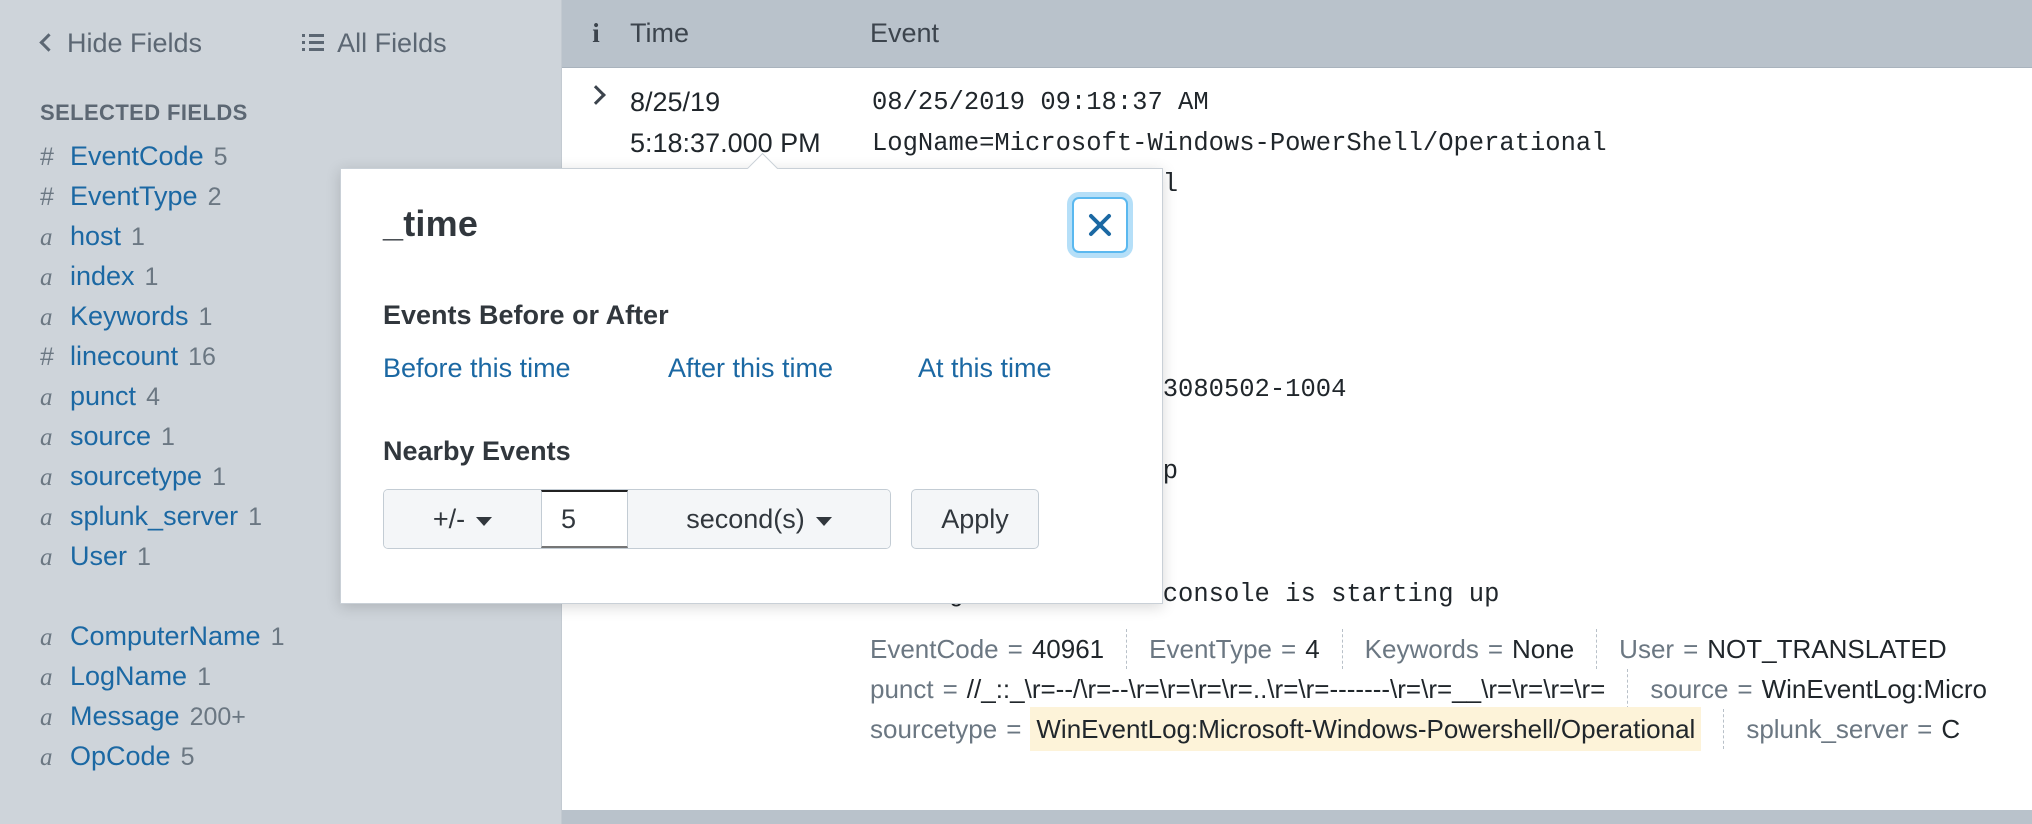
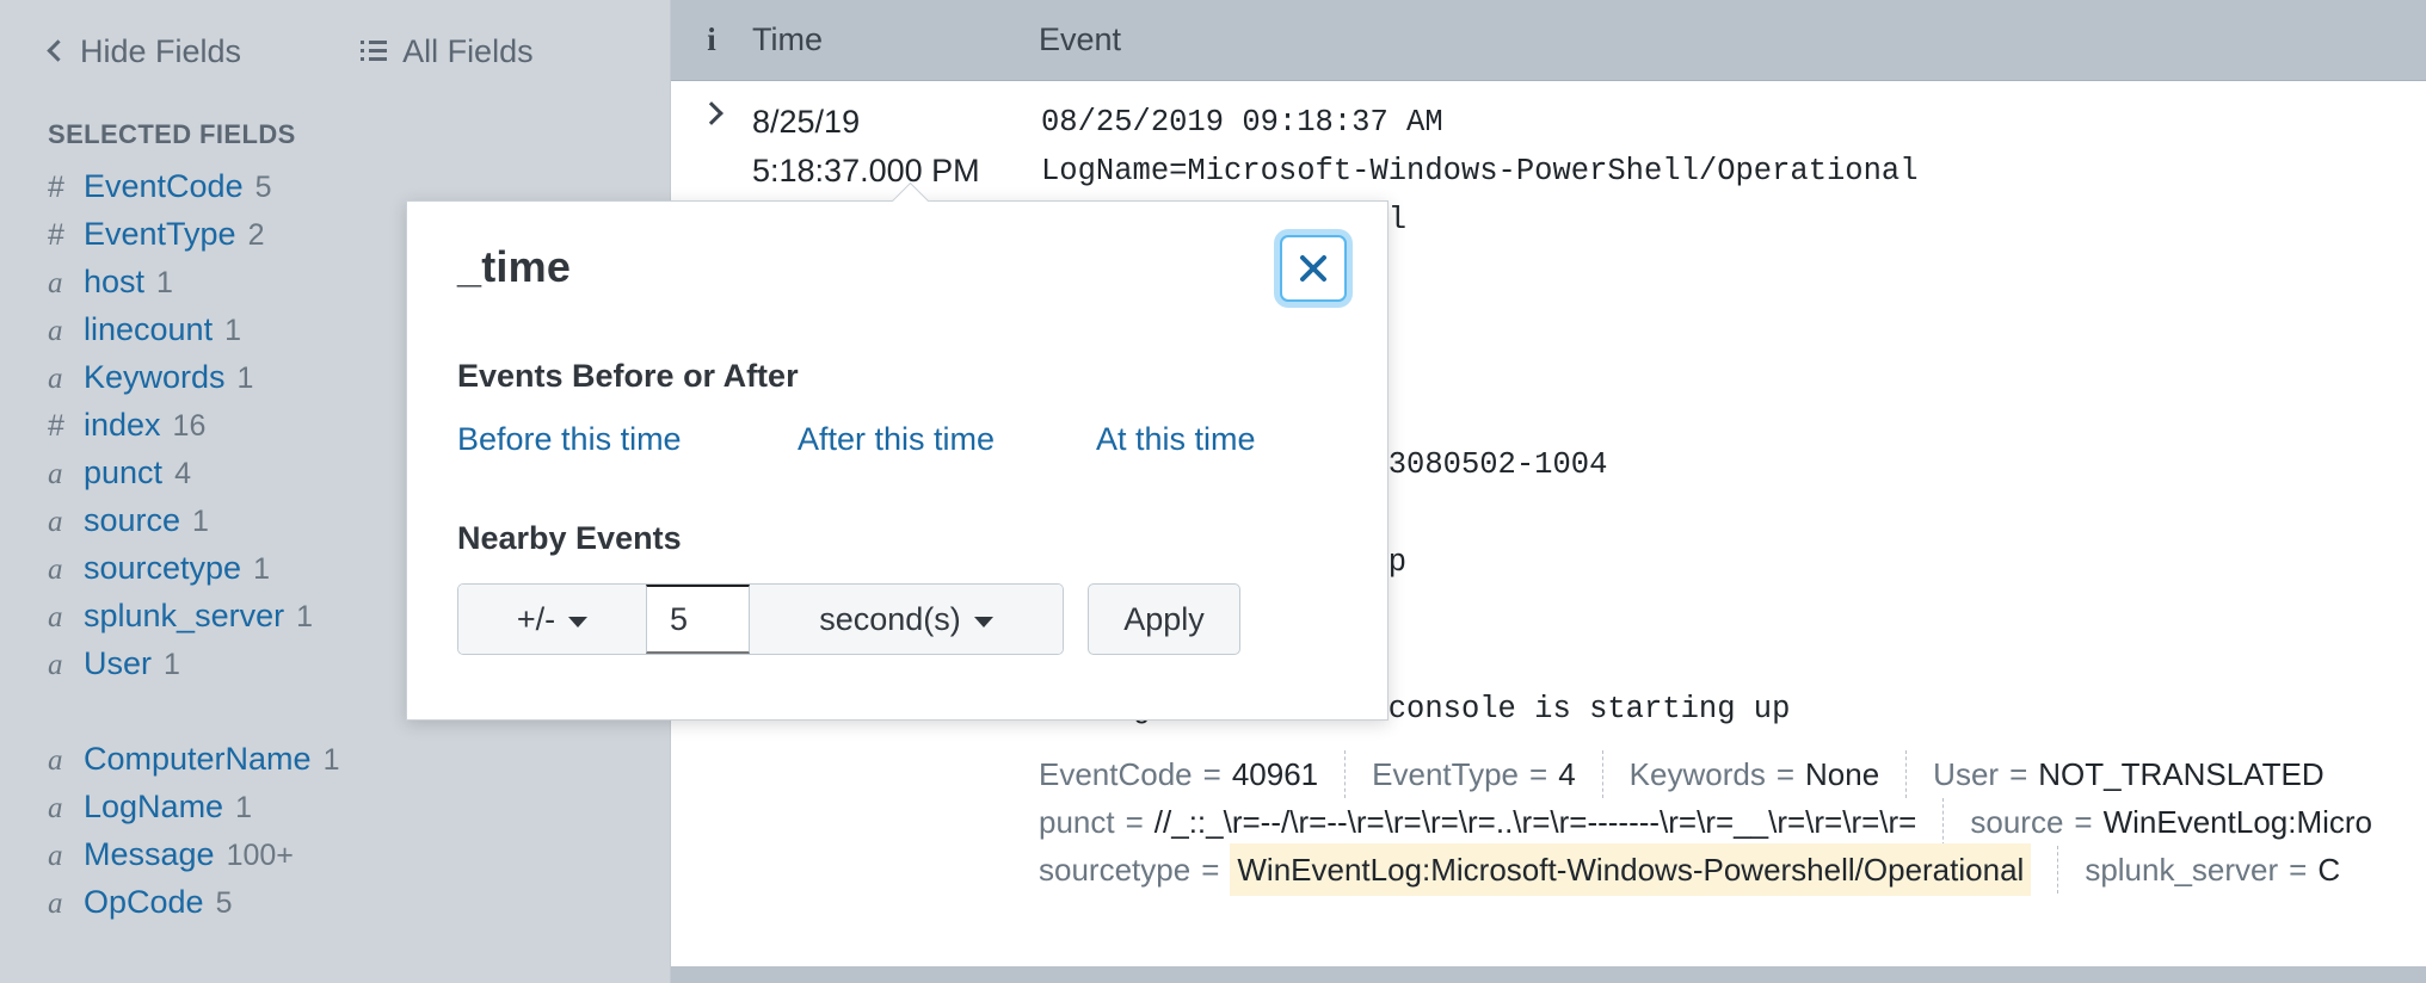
  Hide Fields
  All Fields
  SELECTED FIELDS
  #
  EventCode
  5
  #
  EventType
  2
  a
  host
  1
  a
- index
+ linecount
  1
  a
  Keywords
  1
  #
- linecount
+ index
  16
  a
  punct
  4
  a
  source
  1
  a
  sourcetype
  1
  a
  splunk_server
  1
  a
  User
  1
  a
  ComputerName
  1
  a
  LogName
  1
  a
  Message
- 200+
+ 100+
  a
  OpCode
  5
  i
  Time
  Event
  8/25/19
  5:18:37.000 PM
  08/25/2019 09:18:37 AM
  LogName=Microsoft-Windows-PowerShell/Operational
  EventCode
  =
  40961
  EventType
  =
  4
  Keywords
  =
  None
  User
  =
  NOT_TRANSLATED
  punct
  =
  //_::_\r=--/\r=--\r=\r=\r=\r=..\r=\r=-------\r=\r=__\r=\r=\r=\r=
  source
  =
  WinEventLog:Micro
  sourcetype
  =
  WinEventLog:Microsoft-Windows-Powershell/Operational
  splunk_server
  =
  C
  _time
  Events Before or After
  Before this time
  After this time
  At this time
  Nearby Events
  +/-
  5
  second(s)
  Apply
